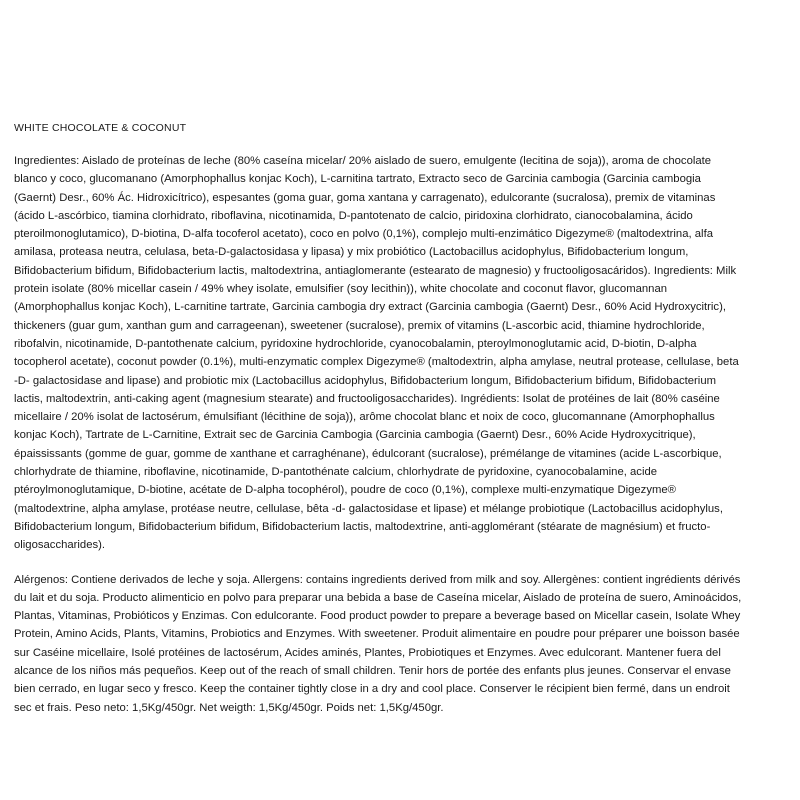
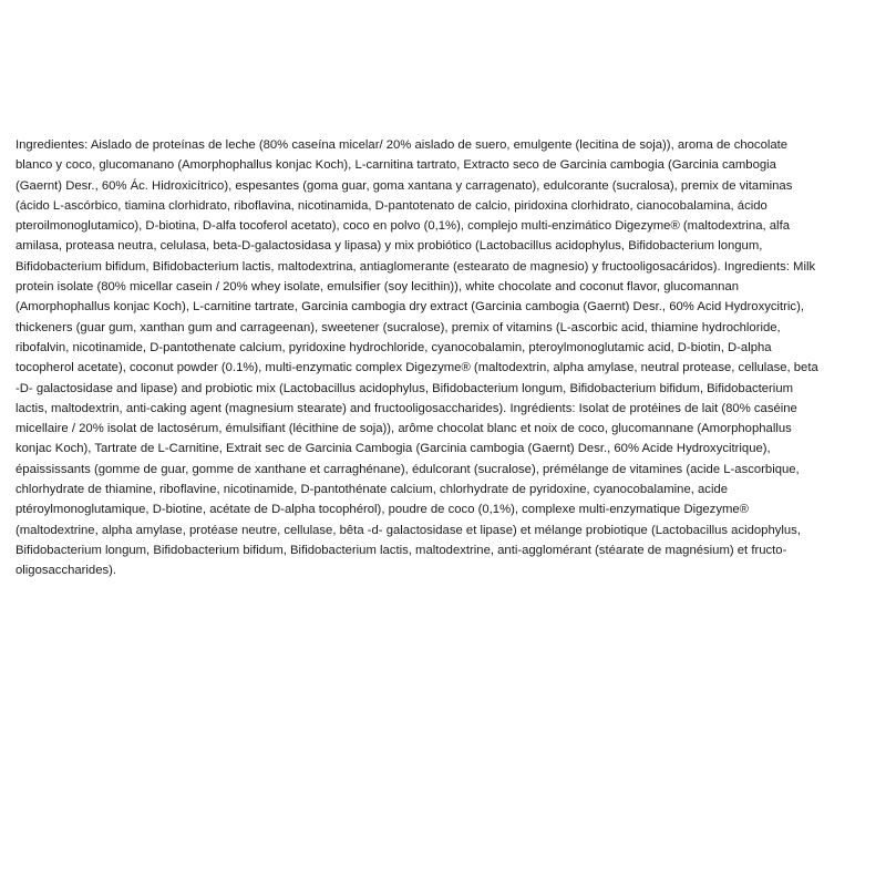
- WHITE CHOCOLATE & COCONUT
- Ingredientes: Aislado de proteínas de leche (80% caseína micelar/ 20% aislado de suero, emulgente (lecitina de soja)), aroma de chocolate blanco y coco, glucomanano (Amorphophallus konjac Koch), L-carnitina tartrato, Extracto seco de Garcinia cambogia (Garcinia cambogia (Gaernt) Desr., 60% Ác. Hidroxicítrico), espesantes (goma guar, goma xantana y carragenato), edulcorante (sucralosa), premix de vitaminas (ácido L-ascórbico, tiamina clorhidrato, riboflavina, nicotinamida, D-pantotenato de calcio, piridoxina clorhidrato, cianocobalamina, ácido pteroilmonoglutamico), D-biotina, D-alfa tocoferol acetato), coco en polvo (0,1%), complejo multi-enzimático Digezyme® (maltodextrina, alfa amilasa, proteasa neutra, celulasa, beta-D-galactosidasa y lipasa) y mix probiótico (Lactobacillus acidophylus, Bifidobacterium longum, Bifidobacterium bifidum, Bifidobacterium lactis, maltodextrina, antiaglomerante (estearato de magnesio) y fructooligosacáridos). Ingredients: Milk protein isolate (80% micellar casein / 49% whey isolate, emulsifier (soy lecithin)), white chocolate and coconut flavor, glucomannan (Amorphophallus konjac Koch), L-carnitine tartrate, Garcinia cambogia dry extract (Garcinia cambogia (Gaernt) Desr., 60% Acid Hydroxycitric), thickeners (guar gum, xanthan gum and carrageenan), sweetener (sucralose), premix of vitamins (L-ascorbic acid, thiamine hydrochloride, ribofalvin, nicotinamide, D-pantothenate calcium, pyridoxine hydrochloride, cyanocobalamin, pteroylmonoglutamic acid, D-biotin, D-alpha tocopherol acetate), coconut powder (0.1%), multi-enzymatic complex Digezyme® (maltodextrin, alpha amylase, neutral protease, cellulase, beta -D- galactosidase and lipase) and probiotic mix (Lactobacillus acidophylus, Bifidobacterium longum, Bifidobacterium bifidum, Bifidobacterium lactis, maltodextrin, anti-caking agent (magnesium stearate) and fructooligosaccharides). Ingrédients: Isolat de protéines de lait (80% caséine micellaire / 20% isolat de lactosérum, émulsifiant (lécithine de soja)), arôme chocolat blanc et noix de coco, glucomannane (Amorphophallus konjac Koch), Tartrate de L-Carnitine, Extrait sec de Garcinia Cambogia (Garcinia cambogia (Gaernt) Desr., 60% Acide Hydroxycitrique), épaississants (gomme de guar, gomme de xanthane et carraghénane), édulcorant (sucralose), prémélange de vitamines (acide L-ascorbique, chlorhydrate de thiamine, riboflavine, nicotinamide, D-pantothénate calcium, chlorhydrate de pyridoxine, cyanocobalamine, acide ptéroylmonoglutamique, D-biotine, acétate de D-alpha tocophérol), poudre de coco (0,1%), complexe multi-enzymatique Digezyme® (maltodextrine, alpha amylase, protéase neutre, cellulase, bêta -d- galactosidase et lipase) et mélange probiotique (Lactobacillus acidophylus, Bifidobacterium longum, Bifidobacterium bifidum, Bifidobacterium lactis, maltodextrine, anti-agglomérant (stéarate de magnésium) et fructo-oligosaccharides).
+ Ingredientes: Aislado de proteínas de leche (80% caseína micelar/ 20% aislado de suero, emulgente (lecitina de soja)), aroma de chocolate blanco y coco, glucomanano (Amorphophallus konjac Koch), L-carnitina tartrato, Extracto seco de Garcinia cambogia (Garcinia cambogia (Gaernt) Desr., 60% Ác. Hidroxicítrico), espesantes (goma guar, goma xantana y carragenato), edulcorante (sucralosa), premix de vitaminas (ácido L-ascórbico, tiamina clorhidrato, riboflavina, nicotinamida, D-pantotenato de calcio, piridoxina clorhidrato, cianocobalamina, ácido pteroilmonoglutamico), D-biotina, D-alfa tocoferol acetato), coco en polvo (0,1%), complejo multi-enzimático Digezyme® (maltodextrina, alfa amilasa, proteasa neutra, celulasa, beta-D-galactosidasa y lipasa) y mix probiótico (Lactobacillus acidophylus, Bifidobacterium longum, Bifidobacterium bifidum, Bifidobacterium lactis, maltodextrina, antiaglomerante (estearato de magnesio) y fructooligosacáridos). Ingredients: Milk protein isolate (80% micellar casein / 20% whey isolate, emulsifier (soy lecithin)), white chocolate and coconut flavor, glucomannan (Amorphophallus konjac Koch), L-carnitine tartrate, Garcinia cambogia dry extract (Garcinia cambogia (Gaernt) Desr., 60% Acid Hydroxycitric), thickeners (guar gum, xanthan gum and carrageenan), sweetener (sucralose), premix of vitamins (L-ascorbic acid, thiamine hydrochloride, ribofalvin, nicotinamide, D-pantothenate calcium, pyridoxine hydrochloride, cyanocobalamin, pteroylmonoglutamic acid, D-biotin, D-alpha tocopherol acetate), coconut powder (0.1%), multi-enzymatic complex Digezyme® (maltodextrin, alpha amylase, neutral protease, cellulase, beta -D- galactosidase and lipase) and probiotic mix (Lactobacillus acidophylus, Bifidobacterium longum, Bifidobacterium bifidum, Bifidobacterium lactis, maltodextrin, anti-caking agent (magnesium stearate) and fructooligosaccharides). Ingrédients: Isolat de protéines de lait (80% caséine micellaire / 20% isolat de lactosérum, émulsifiant (lécithine de soja)), arôme chocolat blanc et noix de coco, glucomannane (Amorphophallus konjac Koch), Tartrate de L-Carnitine, Extrait sec de Garcinia Cambogia (Garcinia cambogia (Gaernt) Desr., 60% Acide Hydroxycitrique), épaississants (gomme de guar, gomme de xanthane et carraghénane), édulcorant (sucralose), prémélange de vitamines (acide L-ascorbique, chlorhydrate de thiamine, riboflavine, nicotinamide, D-pantothénate calcium, chlorhydrate de pyridoxine, cyanocobalamine, acide ptéroylmonoglutamique, D-biotine, acétate de D-alpha tocophérol), poudre de coco (0,1%), complexe multi-enzymatique Digezyme® (maltodextrine, alpha amylase, protéase neutre, cellulase, bêta -d- galactosidase et lipase) et mélange probiotique (Lactobacillus acidophylus, Bifidobacterium longum, Bifidobacterium bifidum, Bifidobacterium lactis, maltodextrine, anti-agglomérant (stéarate de magnésium) et fructo-oligosaccharides).
- Alérgenos: Contiene derivados de leche y soja. Allergens: contains ingredients derived from milk and soy. Allergènes: contient ingrédients dérivés du lait et du soja. Producto alimenticio en polvo para preparar una bebida a base de Caseína micelar, Aislado de proteína de suero, Aminoácidos, Plantas, Vitaminas, Probióticos y Enzimas. Con edulcorante. Food product powder to prepare a beverage based on Micellar casein, Isolate Whey Protein, Amino Acids, Plants, Vitamins, Probiotics and Enzymes. With sweetener. Produit alimentaire en poudre pour préparer une boisson basée sur Caséine micellaire, Isolé protéines de lactosérum, Acides aminés, Plantes, Probiotiques et Enzymes. Avec edulcorant. Mantener fuera del alcance de los niños más pequeños. Keep out of the reach of small children. Tenir hors de portée des enfants plus jeunes. Conservar el envase bien cerrado, en lugar seco y fresco. Keep the container tightly close in a dry and cool place. Conserver le récipient bien fermé, dans un endroit sec et frais. Peso neto: 1,5Kg/450gr. Net weigth: 1,5Kg/450gr. Poids net: 1,5Kg/450gr.
